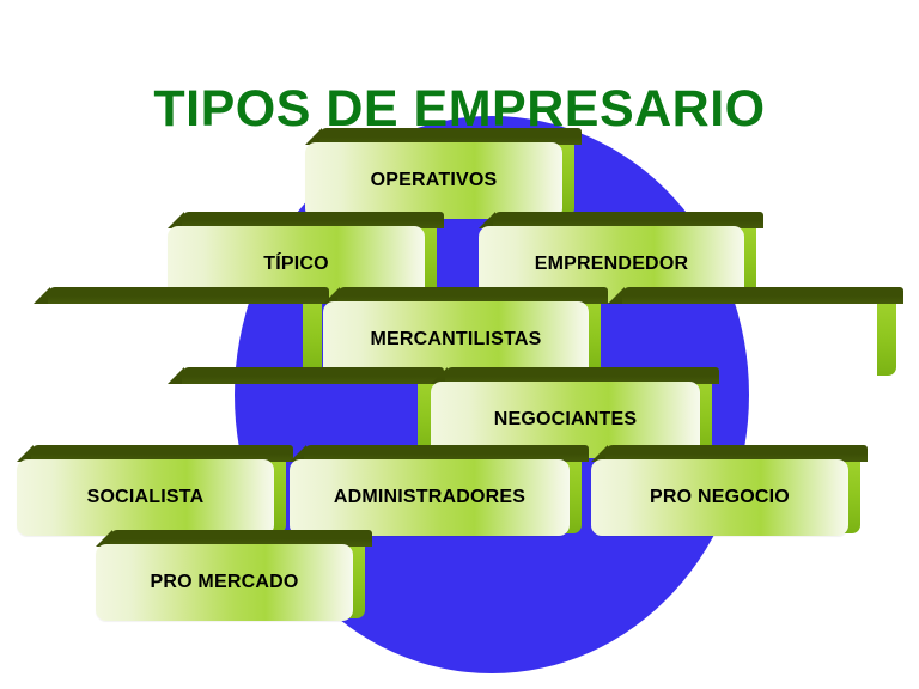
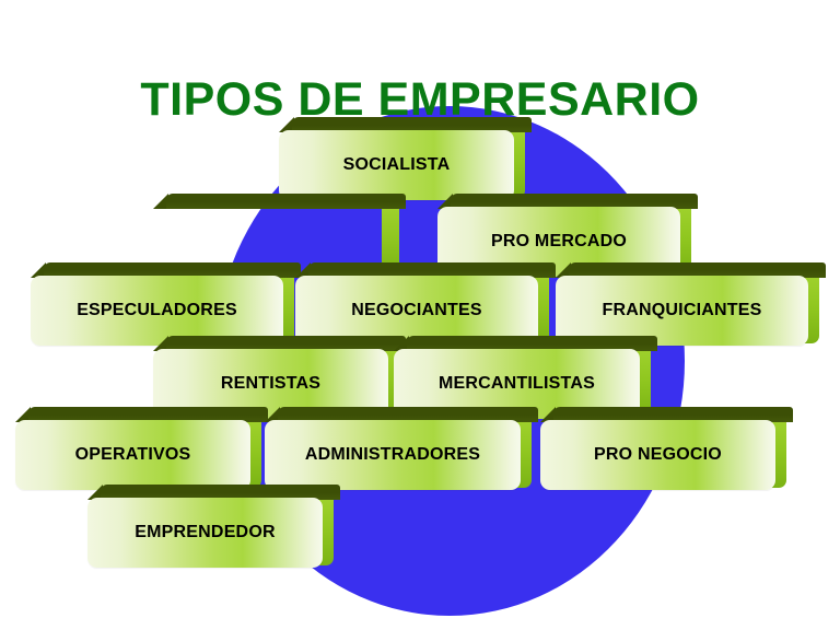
  TIPOS DE EMPRESARIO
- OPERATIVOS
+ SOCIALISTA
- TÍPICO
- EMPRENDEDOR
+ PRO MERCADO
+ ESPECULADORES
- MERCANTILISTAS
+ NEGOCIANTES
+ FRANQUICIANTES
+ RENTISTAS
- NEGOCIANTES
+ MERCANTILISTAS
- SOCIALISTA
+ OPERATIVOS
  ADMINISTRADORES
  PRO NEGOCIO
- PRO MERCADO
+ EMPRENDEDOR
